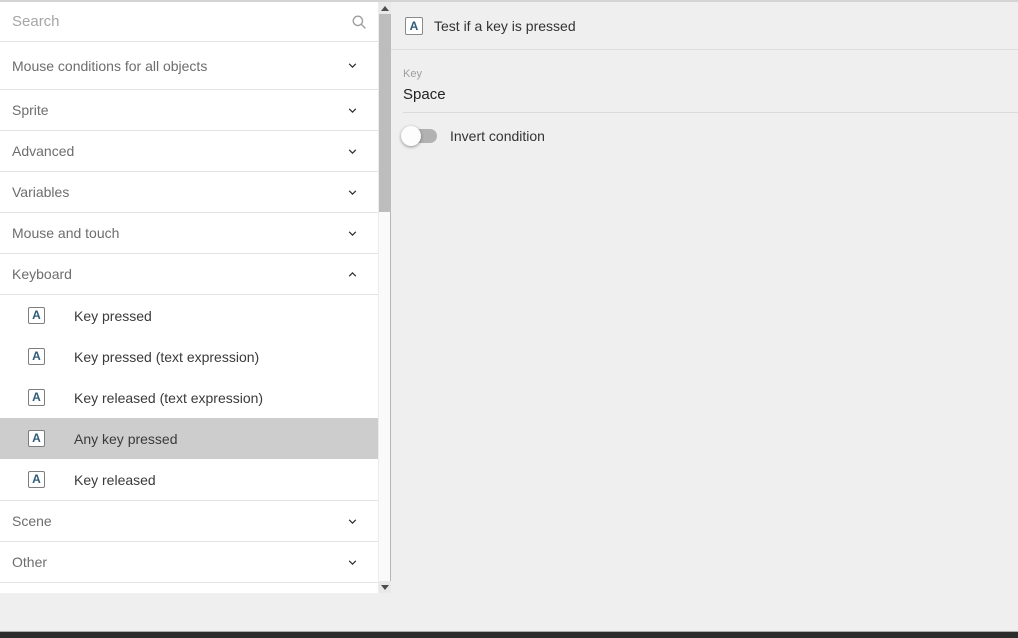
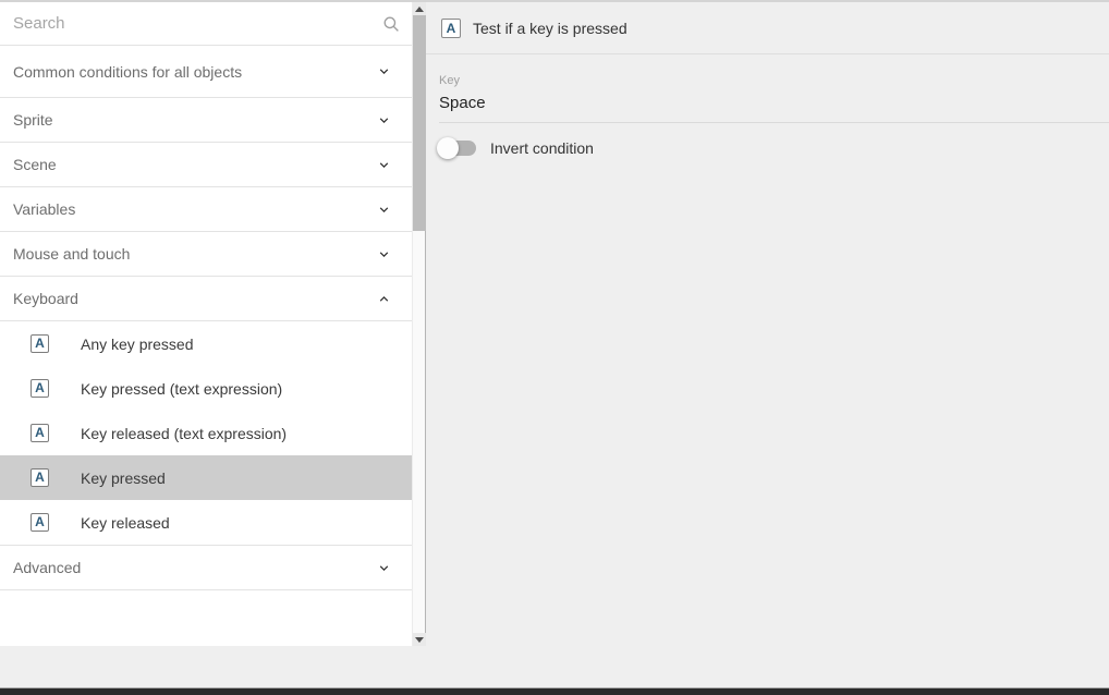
  Search
- Mouse conditions for all objects
+ Common conditions for all objects
  Sprite
- Advanced
+ Scene
  Variables
  Mouse and touch
  Keyboard
  A
- Key pressed
+ Any key pressed
  A
  Key pressed (text expression)
  A
  Key released (text expression)
  A
- Any key pressed
+ Key pressed
  A
  Key released
- Scene
+ Advanced
- Other
  A
  Test if a key is pressed
  Key
  Space
  Invert condition
